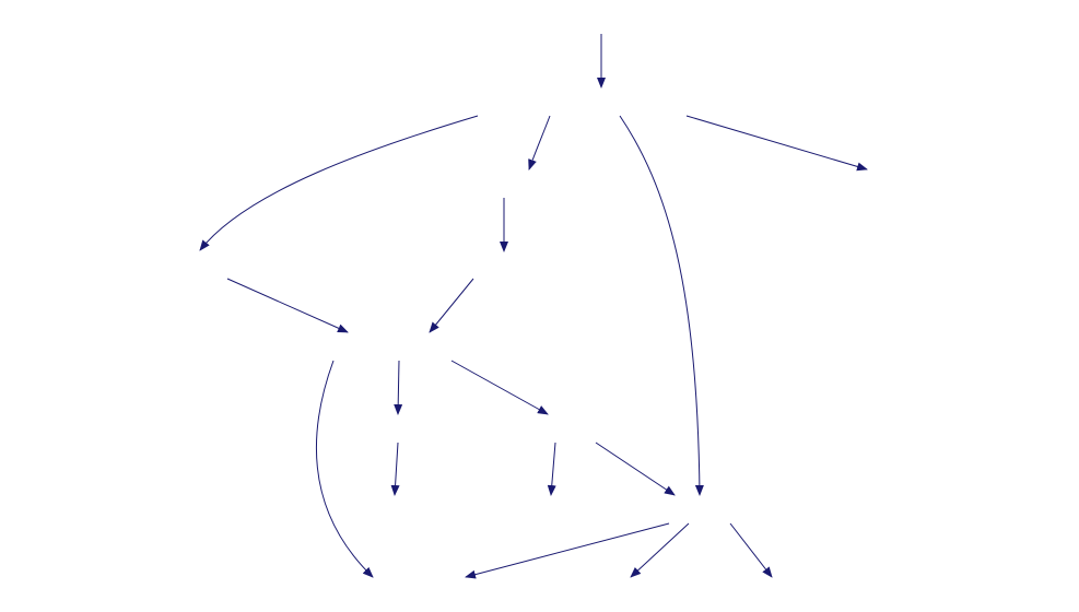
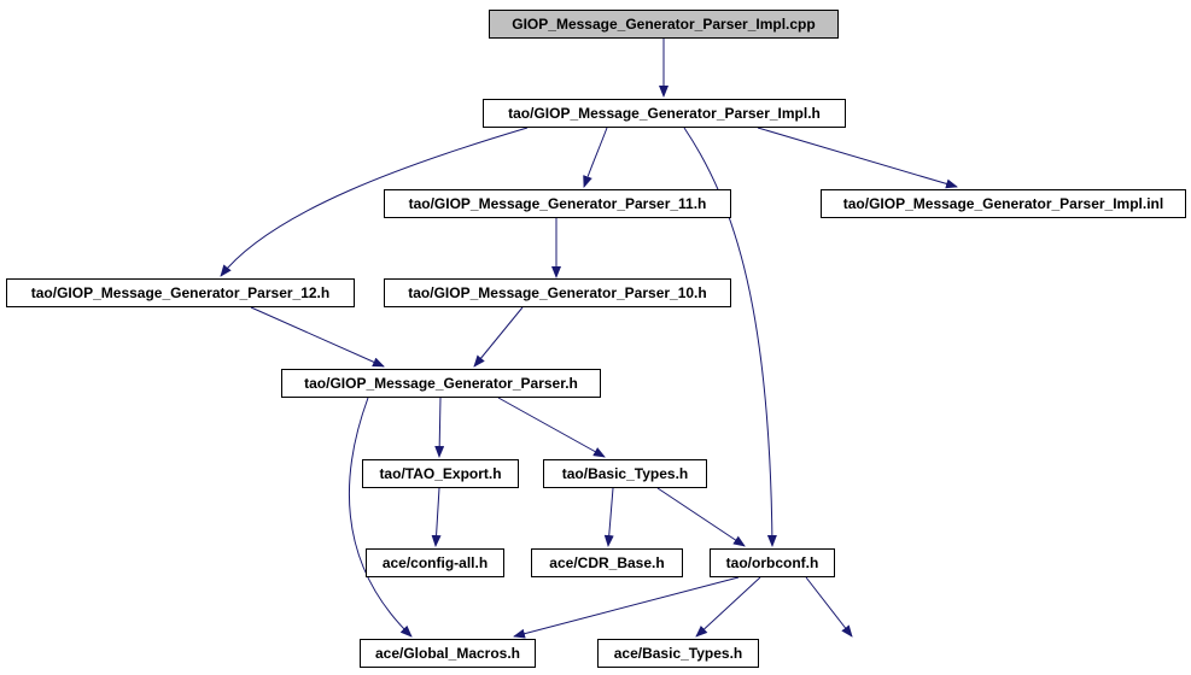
+ GIOP_Message_Generator_Parser_Impl.cpp
+ tao/GIOP_Message_Generator_Parser_Impl.h
+ tao/GIOP_Message_Generator_Parser_11.h
+ tao/GIOP_Message_Generator_Parser_Impl.inl
+ tao/GIOP_Message_Generator_Parser_12.h
+ tao/GIOP_Message_Generator_Parser_10.h
+ tao/GIOP_Message_Generator_Parser.h
+ tao/TAO_Export.h
+ tao/Basic_Types.h
+ ace/config-all.h
+ ace/CDR_Base.h
+ tao/orbconf.h
+ ace/Global_Macros.h
+ ace/Basic_Types.h
